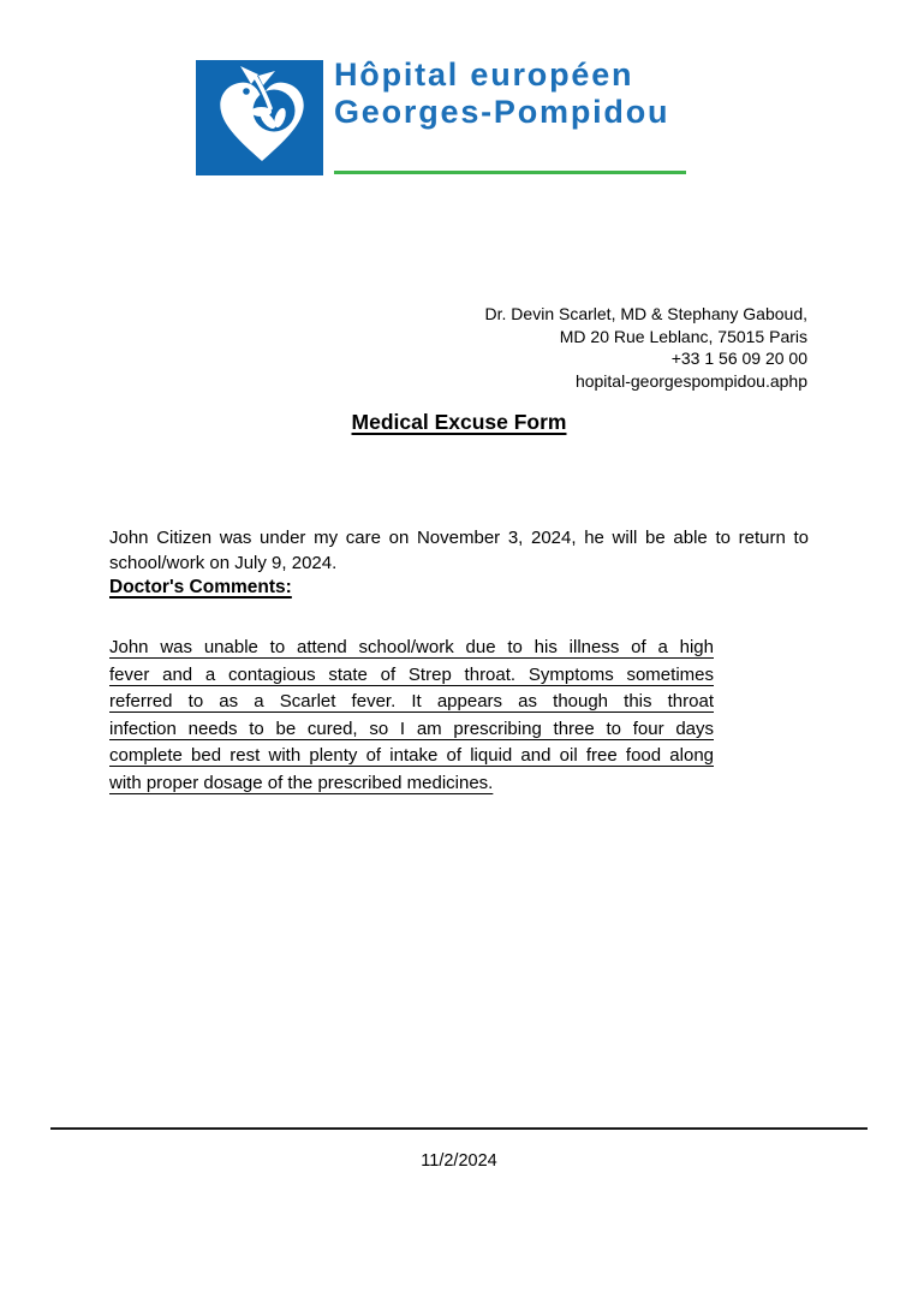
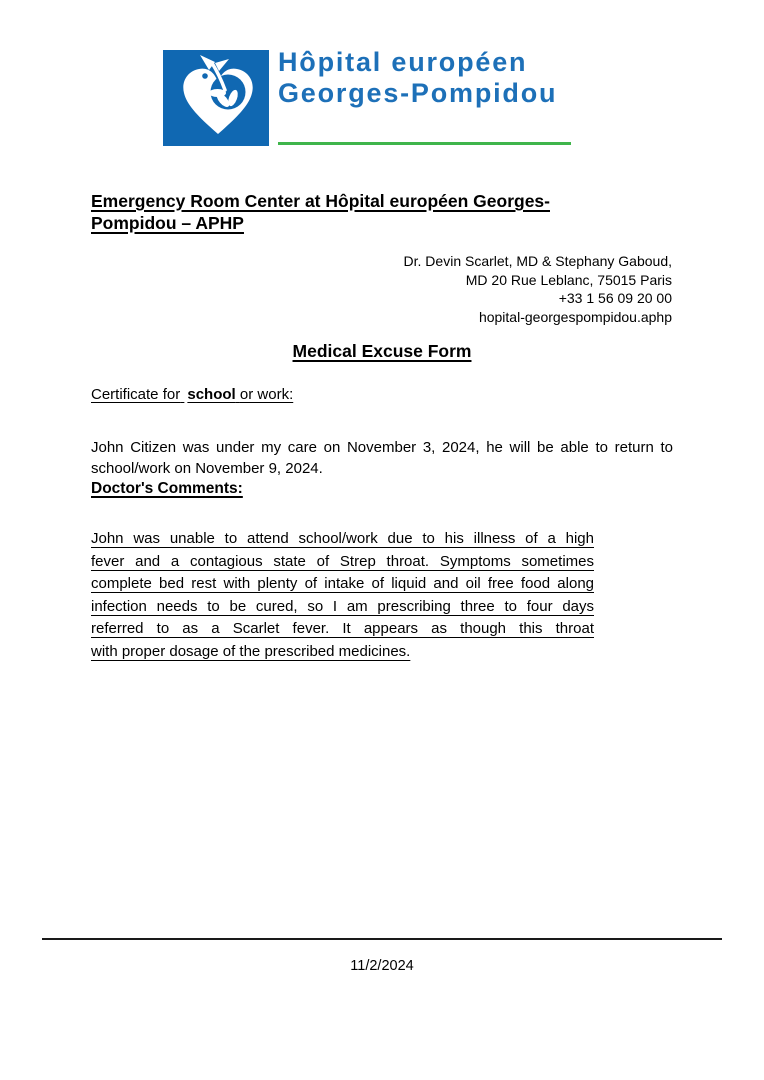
  Hôpital européen
  Georges-Pompidou
+ Emergency Room Center at Hôpital européen Georges-
+ Pompidou – APHP
  Dr. Devin Scarlet, MD & Stephany Gaboud,
  MD 20 Rue Leblanc, 75015 Paris
  +33 1 56 09 20 00
  hopital-georgespompidou.aphp
  Medical Excuse Form
+ Certificate for school or work:
  John Citizen was under my care on November 3, 2024, he will be able to return to
- school/work on July 9, 2024.
+ school/work on November 9, 2024.
  Doctor's Comments:
  John was unable to attend school/work due to his illness of a high
  fever and a contagious state of Strep throat. Symptoms sometimes
- referred to as a Scarlet fever. It appears as though this throat
+ complete bed rest with plenty of intake of liquid and oil free food along
  infection needs to be cured, so I am prescribing three to four days
- complete bed rest with plenty of intake of liquid and oil free food along
+ referred to as a Scarlet fever. It appears as though this throat
  with proper dosage of the prescribed medicines.
  11/2/2024
